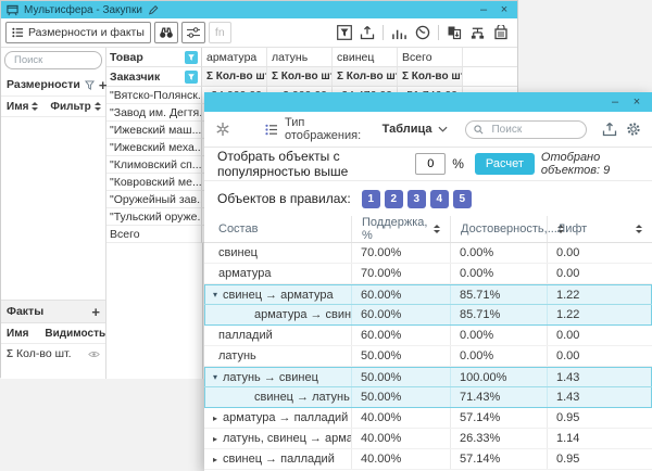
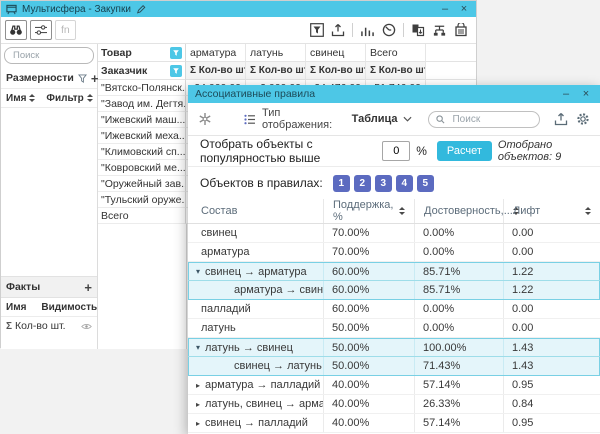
  Мультисфера - Закупки
  –
  ×
- Размерности и факты
  fn
  Поиск
  Размерности
  +
  Имя
  Фильтр
  Факты
  +
  Имя
  Видимость
  Σ
  Кол-во шт.
  Товар
  арматура
  латунь
  свинец
  Всего
  Заказчик
  Σ Кол-во ш
  Σ Кол-во ш
  Σ Кол-во ш
  Σ Кол-во шт
  "Вятско-Полянск.
  "Завод им. Дегтя.
  "Ижевский маш...
  "Ижевский меха..
  "Климовский сп...
  "Ковровский ме...
  "Оружейный зав..
  "Тульский оруже..
  Всего
+ Ассоциативные правила
  –
  ×
  Тип отображения:
  Таблица
  Поиск
  Отобрать объекты с популярностью выше
  0
  %
  Расчет
  Отобрано объектов: 9
  Объектов в правилах:
  1
  2
  3
  4
  5
  Состав
  Поддержка, %
  Достоверность,...
  Лифт
  свинец
  70.00%
  0.00%
  0.00
  арматура
  70.00%
  0.00%
  0.00
  ▾
  свинец → арматура
  60.00%
  85.71%
  1.22
  арматура → свин
  60.00%
  85.71%
  1.22
  палладий
  60.00%
  0.00%
  0.00
  латунь
  50.00%
  0.00%
  0.00
  ▾
  латунь → свинец
  50.00%
  100.00%
  1.43
  свинец → латунь
  50.00%
  71.43%
  1.43
  ▸
  арматура → палладий
  40.00%
  57.14%
  0.95
  ▸
  латунь, свинец → арма
  40.00%
  26.33%
- 1.14
+ 0.84
  ▸
  свинец → палладий
  40.00%
  57.14%
  0.95
